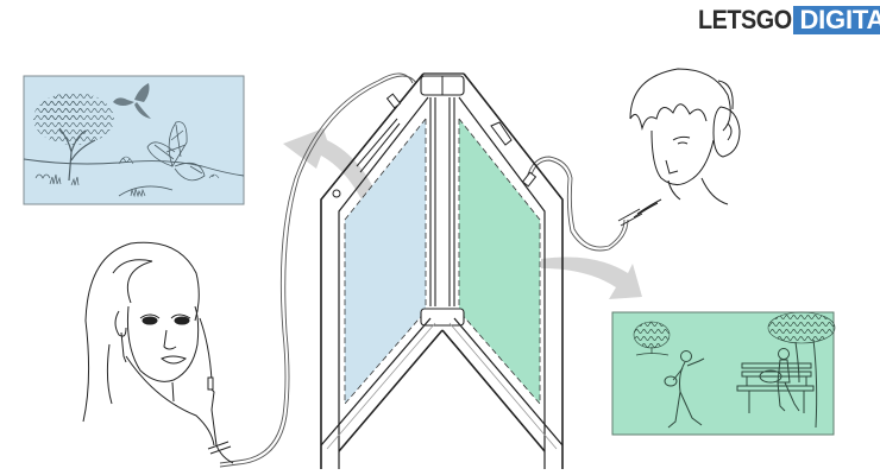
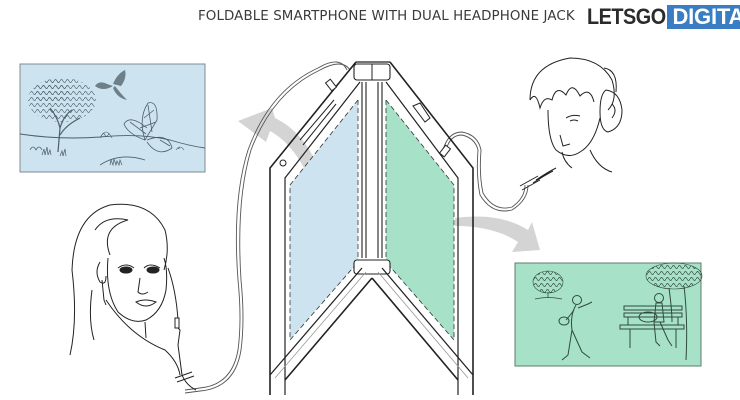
+ FOLDABLE SMARTPHONE WITH DUAL HEADPHONE JACK
  LETSGO
  DIGITA
